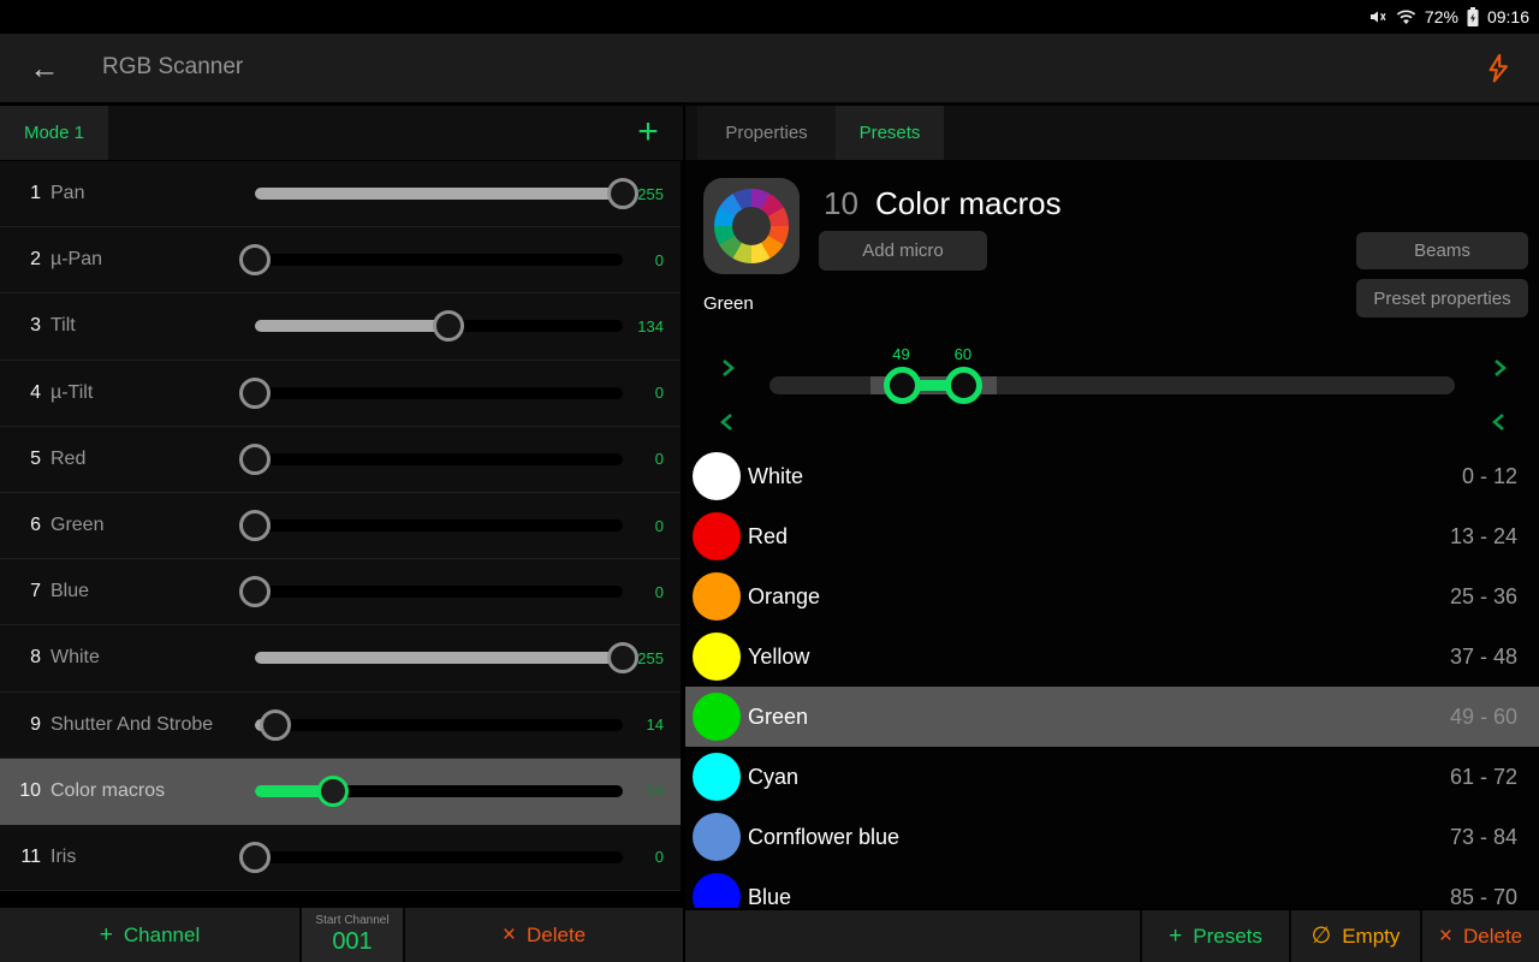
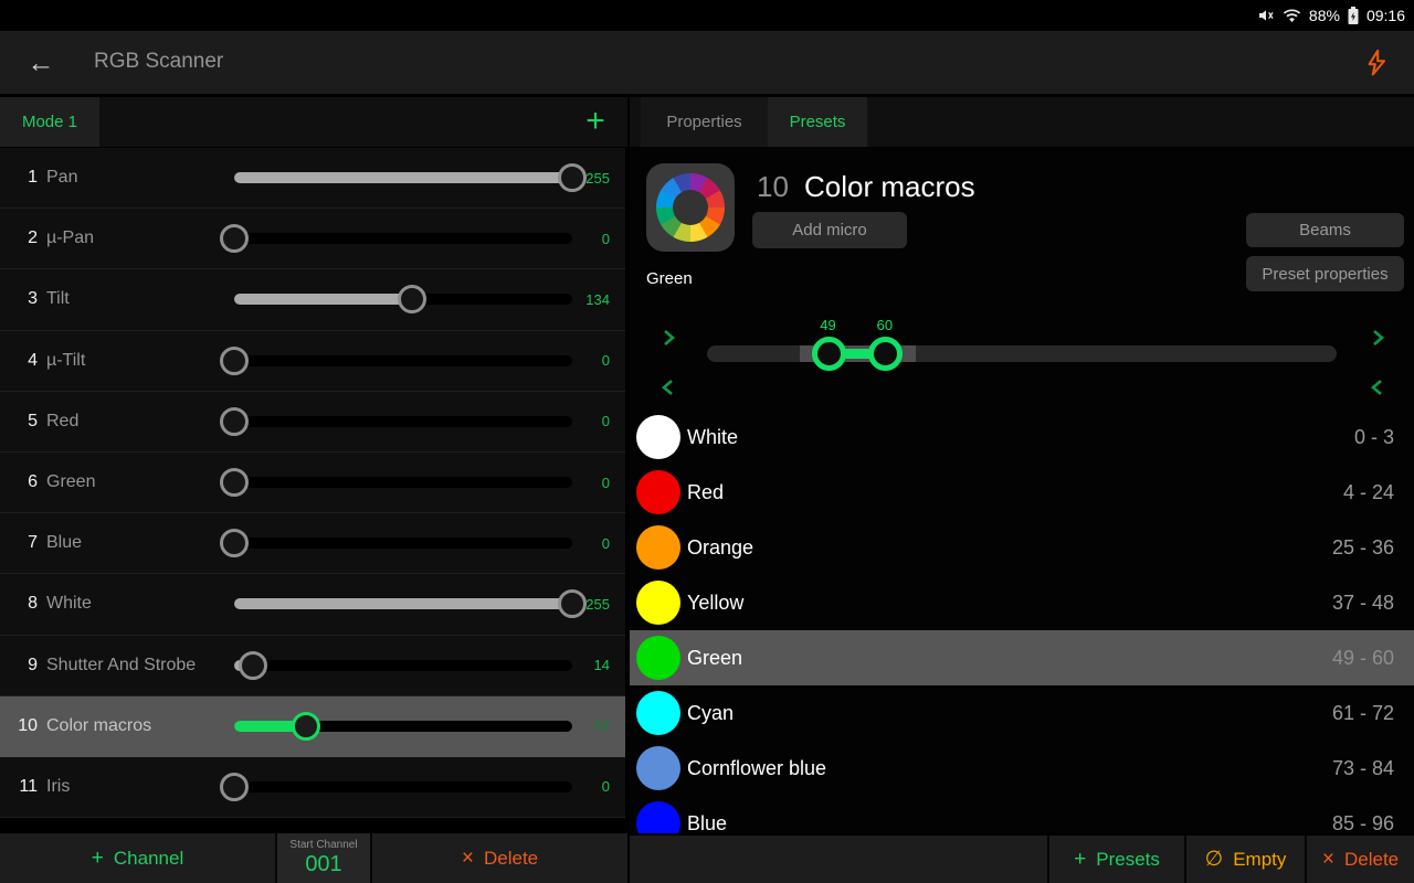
- 72%
+ 88%
  09:16
  ←
  RGB Scanner
  Mode 1
  +
  1
  Pan
  255
  2
  µ-Pan
  0
  3
  Tilt
  134
  4
  µ-Tilt
  0
  5
  Red
  0
  6
  Green
  0
  7
  Blue
  0
  8
  White
  255
  9
  Shutter And Strobe
  14
  10
  Color macros
  54
  11
  Iris
  0
  +
  Channel
  Start Channel
  001
  ×
  Delete
  Properties
  Presets
  10
  Color macros
  Add micro
  Beams
  Preset properties
  Green
  49
  60
  White
- 0 - 12
+ 0 - 3
  Red
- 13 - 24
+ 4 - 24
  Orange
  25 - 36
  Yellow
  37 - 48
  Green
  49 - 60
  Cyan
  61 - 72
  Cornflower blue
  73 - 84
  Blue
- 85 - 70
+ 85 - 96
  +
  Presets
  ∅
  Empty
  ×
  Delete
